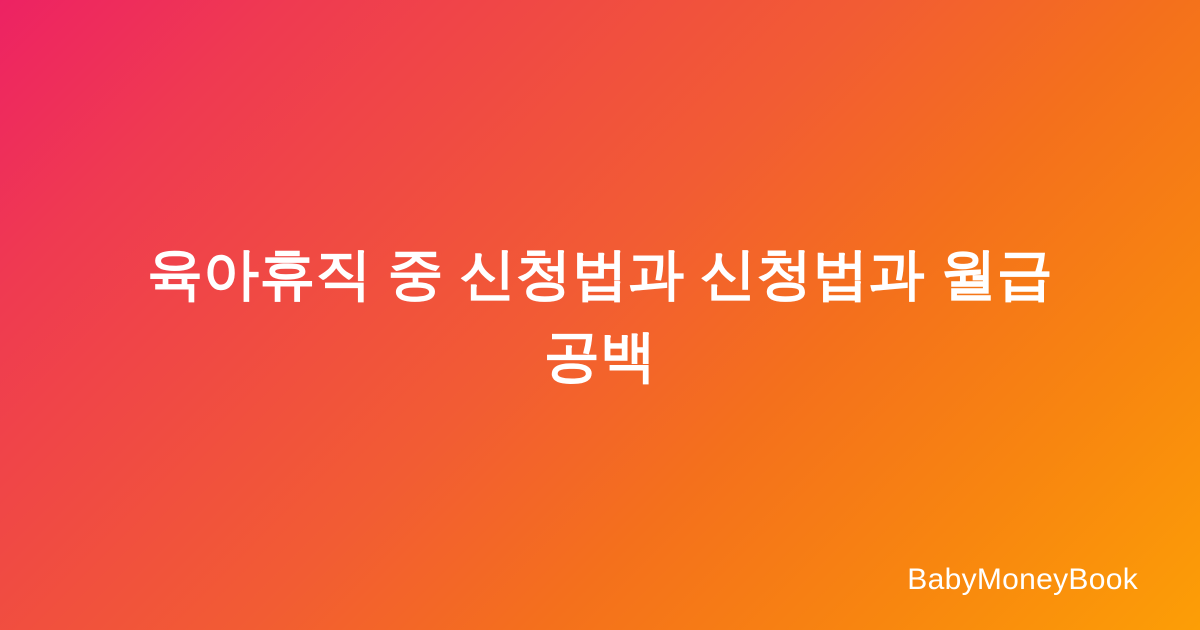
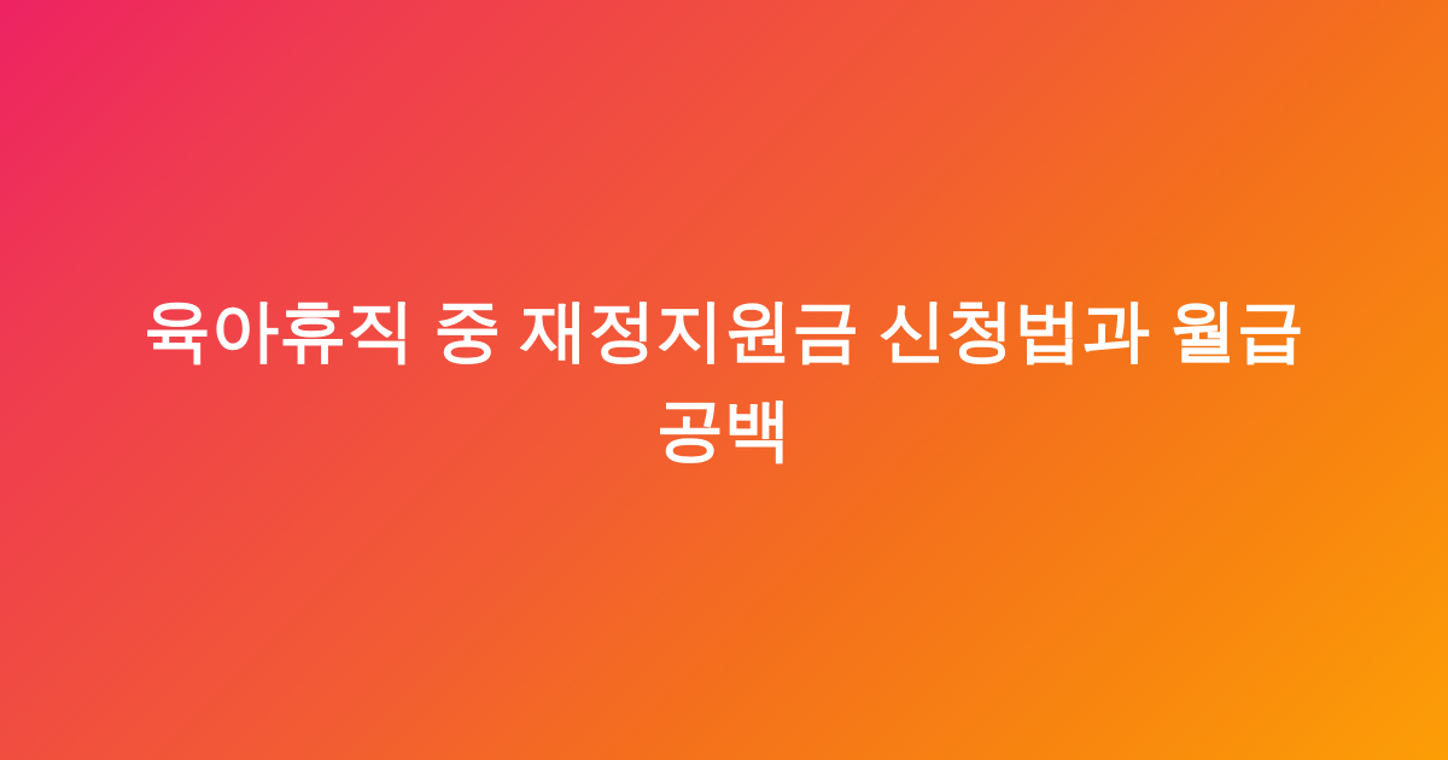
- 육아휴직 중 신청법과 신청법과 월급 공백
+ 육아휴직 중 재정지원금 신청법과 월급 공백
- BabyMoneyBook
